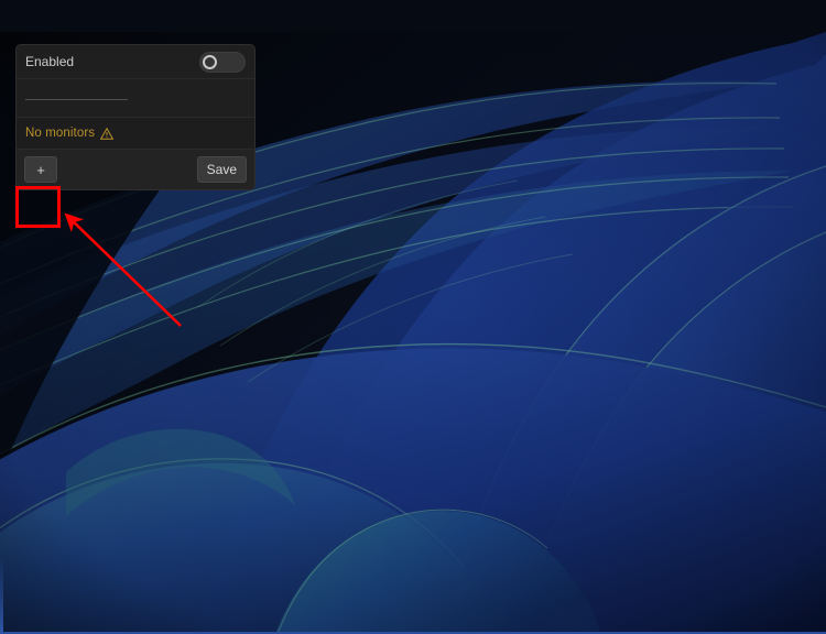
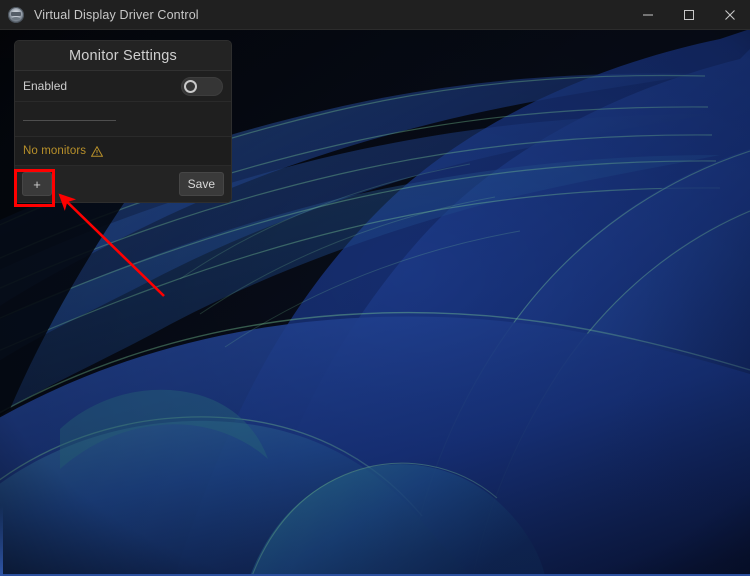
+ Virtual Display Driver Control
+ Monitor Settings
  Enabled
  No monitors
  +
  Save
